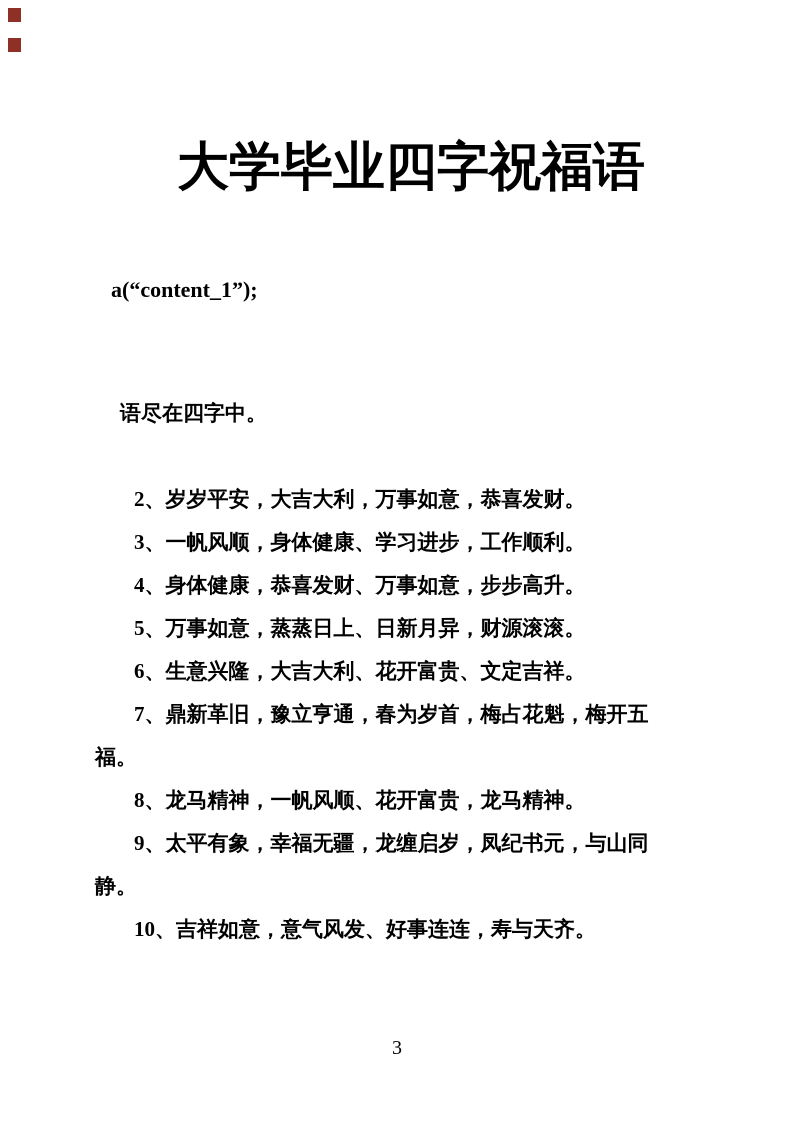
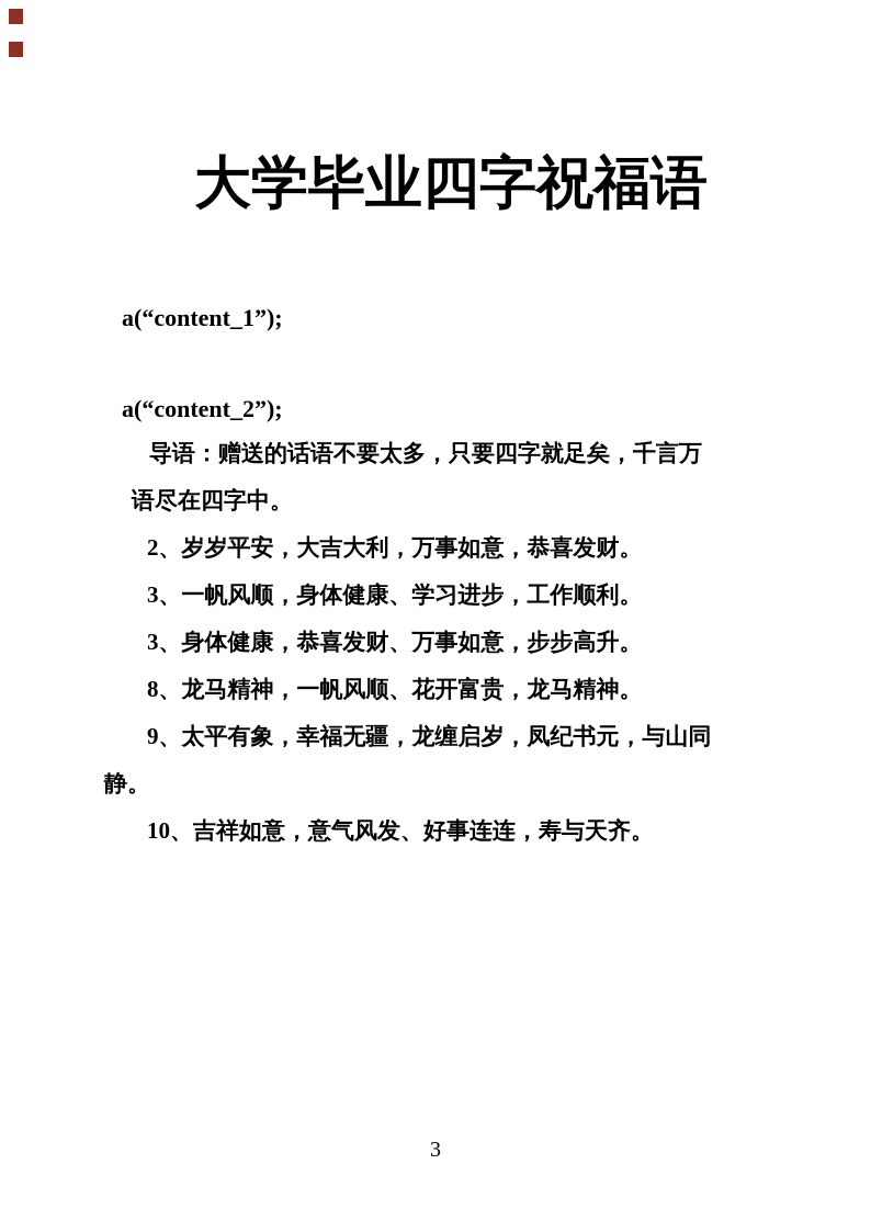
  大学毕业四字祝福语
  a(“content_1”);
+ a(“content_2”);
+ 导语：赠送的话语不要太多，只要四字就足矣，千言万
  语尽在四字中。
  2、岁岁平安，大吉大利，万事如意，恭喜发财。
  3、一帆风顺，身体健康、学习进步，工作顺利。
- 4、身体健康，恭喜发财、万事如意，步步高升。
+ 3、身体健康，恭喜发财、万事如意，步步高升。
- 5、万事如意，蒸蒸日上、日新月异，财源滚滚。
- 6、生意兴隆，大吉大利、花开富贵、文定吉祥。
- 7、鼎新革旧，豫立亨通，春为岁首，梅占花魁，梅开五
- 福。
  8、龙马精神，一帆风顺、花开富贵，龙马精神。
  9、太平有象，幸福无疆，龙缠启岁，凤纪书元，与山同
  静。
  10、吉祥如意，意气风发、好事连连，寿与天齐。
  3
